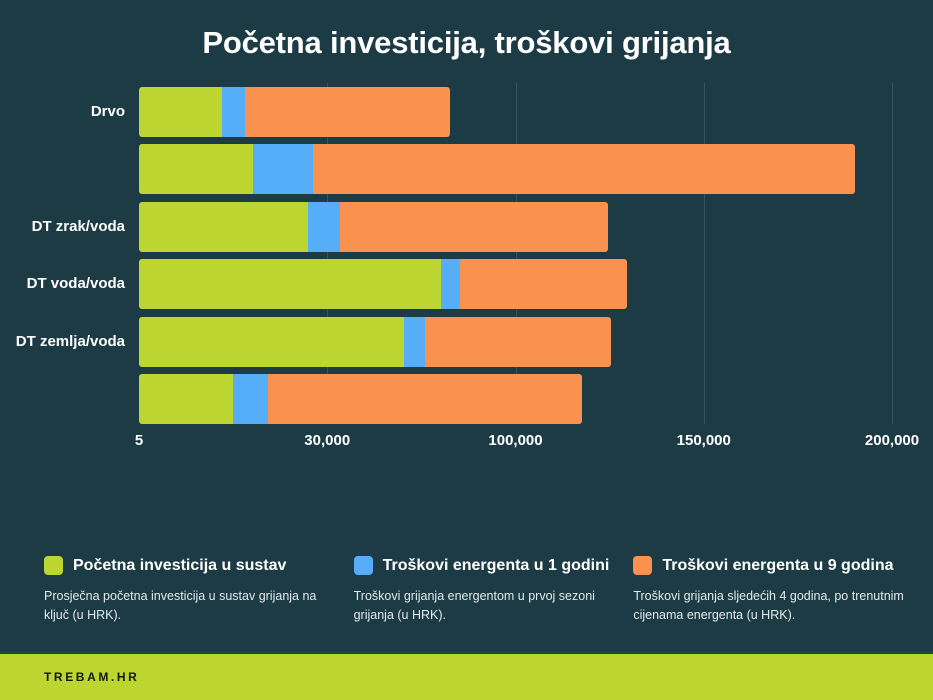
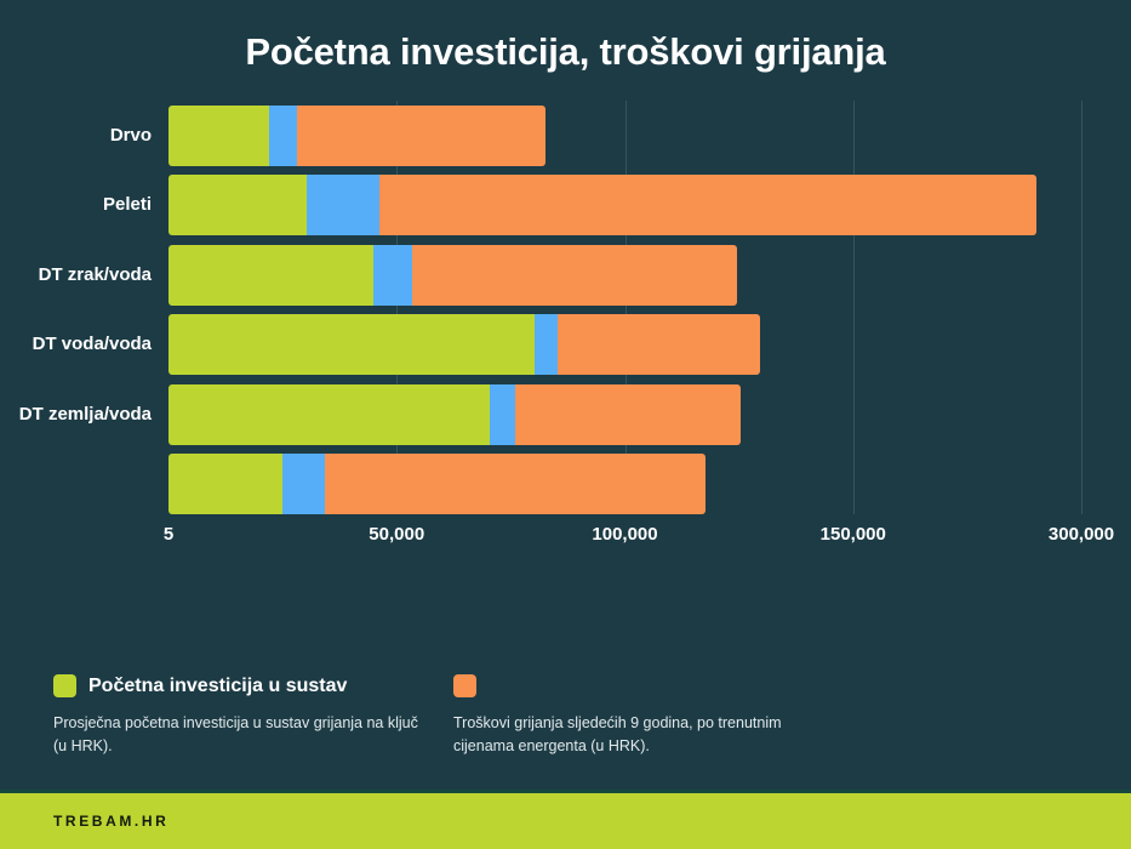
  Početna investicija, troškovi grijanja
  Drvo
+ Peleti
  DT zrak/voda
  DT voda/voda
  DT zemlja/voda
  5
- 30,000
+ 50,000
  100,000
  150,000
- 200,000
+ 300,000
  Početna investicija u sustav
  Prosječna početna investicija u sustav grijanja na ključ (u HRK).
- Troškovi energenta u 1 godini
- Troškovi grijanja energentom u prvoj sezoni grijanja (u HRK).
- Troškovi energenta u 9 godina
- Troškovi grijanja sljedećih 4 godina, po trenutnim cijenama energenta (u HRK).
+ Troškovi grijanja sljedećih 9 godina, po trenutnim cijenama energenta (u HRK).
  TREBAM.HR
